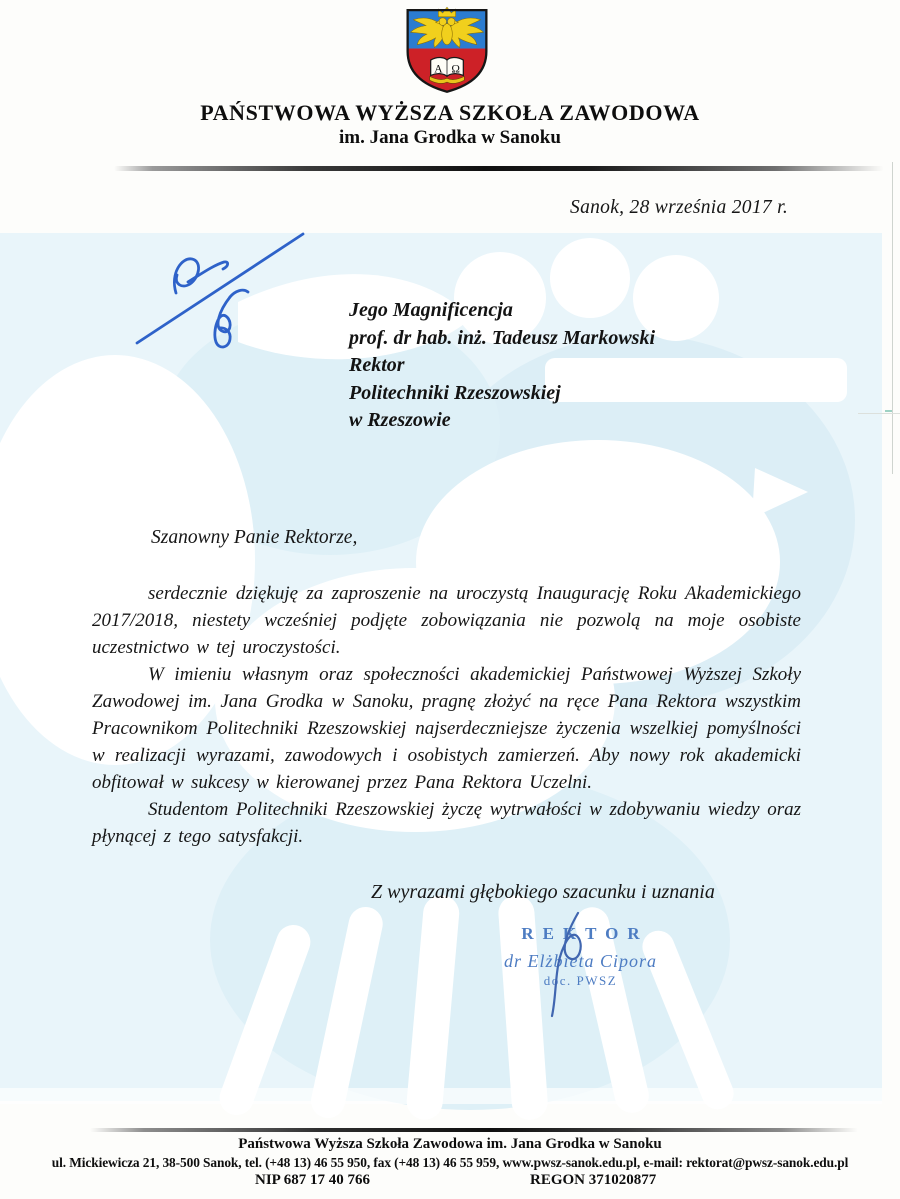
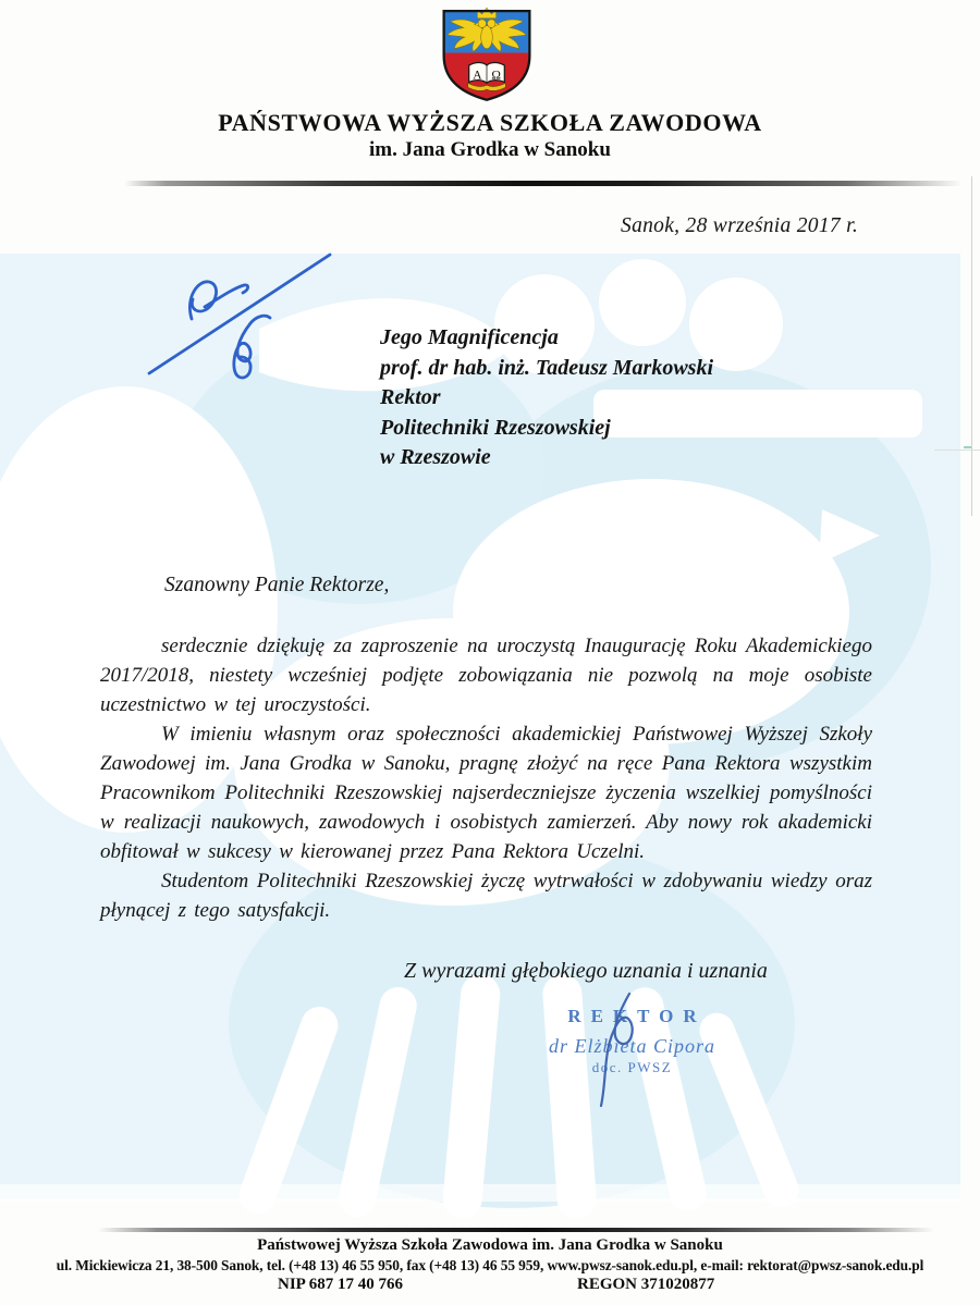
  Α
  Ω
  PAŃSTWOWA WYŻSZA SZKOŁA ZAWODOWA
  im. Jana Grodka w Sanoku
  Sanok, 28 września 2017 r.
  Jego Magnificencja
  prof. dr hab. inż. Tadeusz Markowski
  Rektor
  Politechniki Rzeszowskiej
  w Rzeszowie
  Szanowny Panie Rektorze,
  serdecznie dziękuję za zaproszenie na uroczystą Inaugurację Roku Akademickiego 2017/2018, niestety wcześniej podjęte zobowiązania nie pozwolą na moje osobiste uczestnictwo w tej uroczystości.
- W imieniu własnym oraz społeczności akademickiej Państwowej Wyższej Szkoły Zawodowej im. Jana Grodka w Sanoku, pragnę złożyć na ręce Pana Rektora wszystkim Pracownikom Politechniki Rzeszowskiej najserdeczniejsze życzenia wszelkiej pomyślności w realizacji wyrazami, zawodowych i osobistych zamierzeń. Aby nowy rok akademicki obfitował w sukcesy w kierowanej przez Pana Rektora Uczelni.
+ W imieniu własnym oraz społeczności akademickiej Państwowej Wyższej Szkoły Zawodowej im. Jana Grodka w Sanoku, pragnę złożyć na ręce Pana Rektora wszystkim Pracownikom Politechniki Rzeszowskiej najserdeczniejsze życzenia wszelkiej pomyślności w realizacji naukowych, zawodowych i osobistych zamierzeń. Aby nowy rok akademicki obfitował w sukcesy w kierowanej przez Pana Rektora Uczelni.
  Studentom Politechniki Rzeszowskiej życzę wytrwałości w zdobywaniu wiedzy oraz płynącej z tego satysfakcji.
- Z wyrazami głębokiego szacunku i uznania
+ Z wyrazami głębokiego uznania i uznania
  REKTOR
  dr Elżieta Cipora
  dc. PWSZ
- Państwowa Wyższa Szkoła Zawodowa im. Jana Grodka w Sanoku
+ Państwowej Wyższa Szkoła Zawodowa im. Jana Grodka w Sanoku
  ul. Mickiewicza 21, 38-500 Sanok, tel. (+48 13) 46 55 950, fax (+48 13) 46 55 959, www.pwsz-sanok.edu.pl, e-mail: rektorat@pwsz-sanok.edu.pl
  NIP 687 17 40 766
  REGON 371020877
